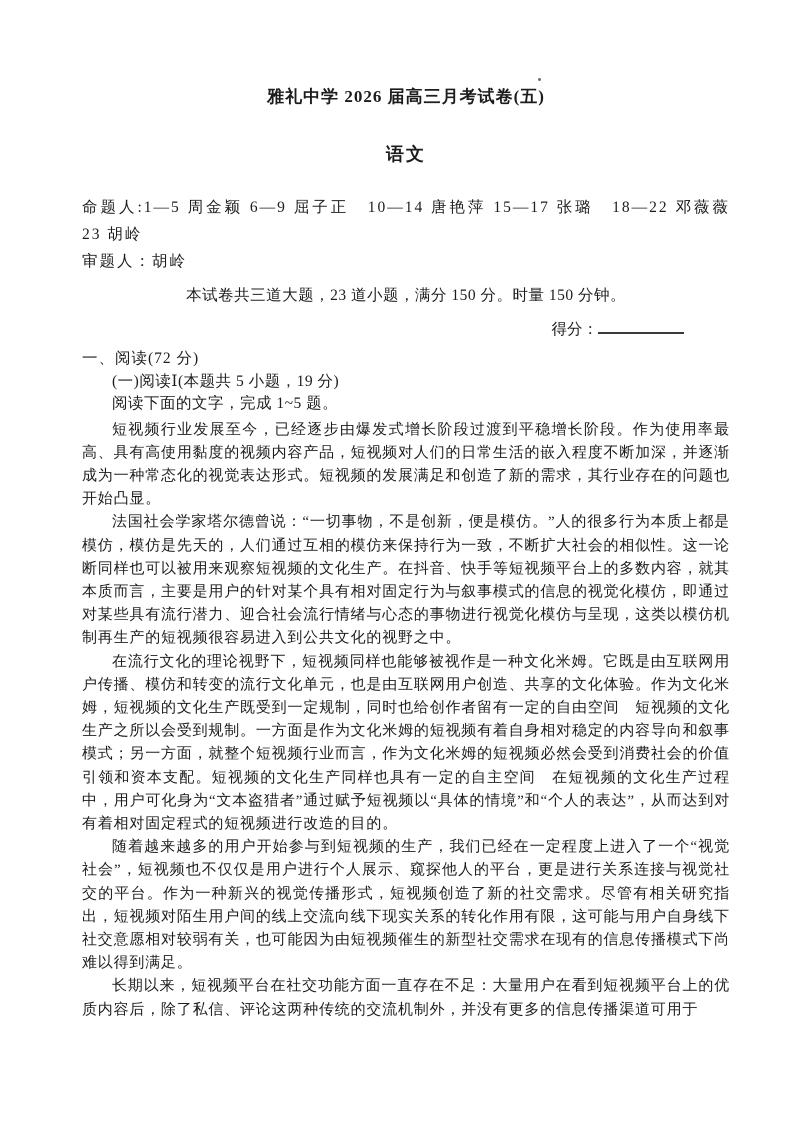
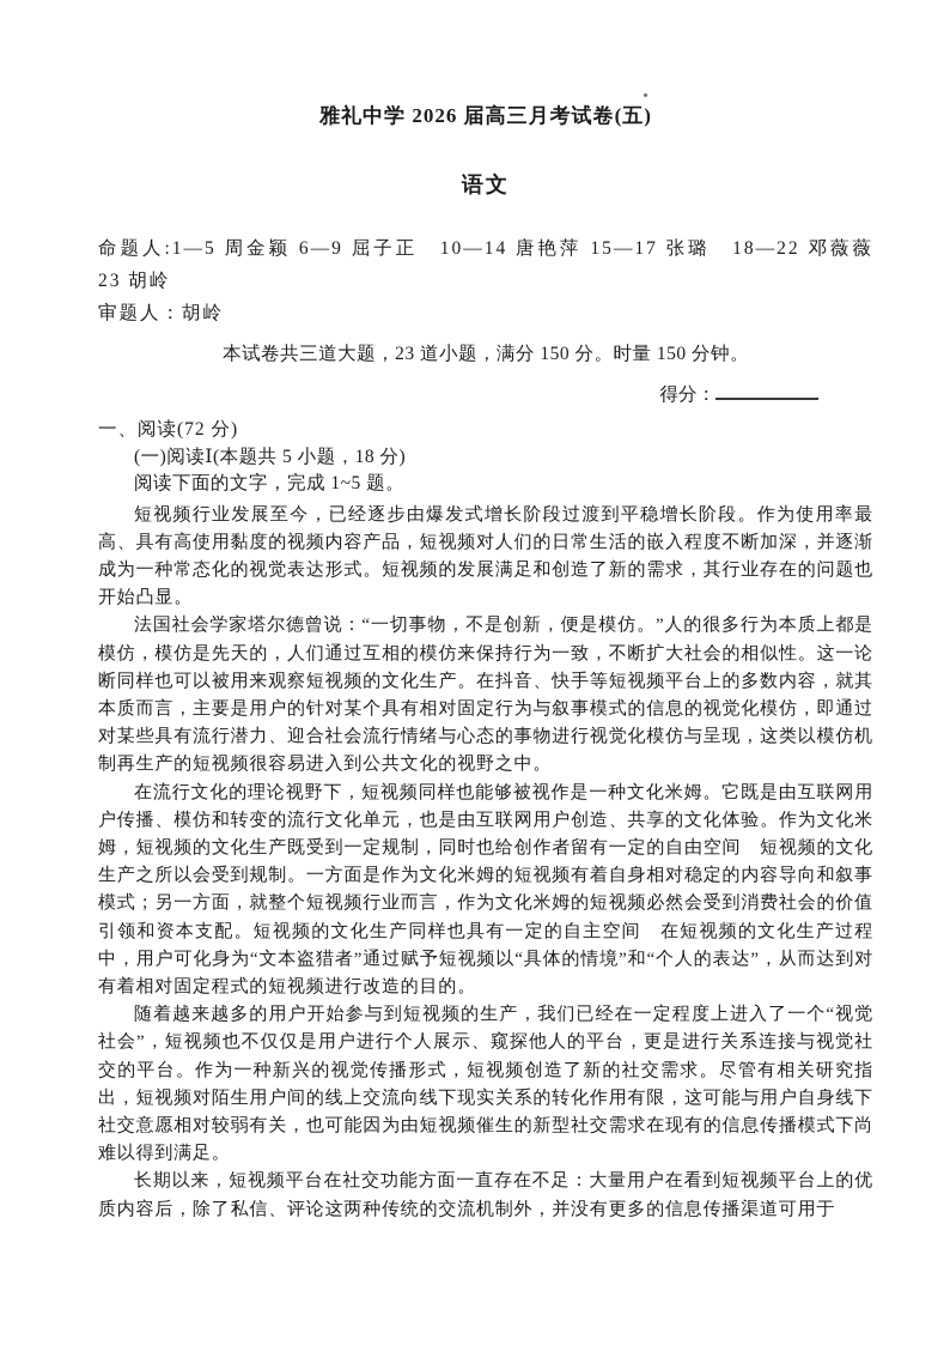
  雅礼中学 2026 届高三月考试卷(五)
  语文
  命题人:1—5 周金颖 6—9 屈子正 10—14 唐艳萍 15—17 张璐 18—22 邓薇薇 23 胡岭
  审题人：胡岭
  本试卷共三道大题，23 道小题，满分 150 分。时量 150 分钟。
  得分：
  一、阅读(72 分)
- (一)阅读Ⅰ(本题共 5 小题，19 分)
+ (一)阅读Ⅰ(本题共 5 小题，18 分)
  阅读下面的文字，完成 1~5 题。
  短视频行业发展至今，已经逐步由爆发式增长阶段过渡到平稳增长阶段。作为使用率最高、具有高使用黏度的视频内容产品，短视频对人们的日常生活的嵌入程度不断加深，并逐渐成为一种常态化的视觉表达形式。短视频的发展满足和创造了新的需求，其行业存在的问题也开始凸显。
  法国社会学家塔尔德曾说：“一切事物，不是创新，便是模仿。”人的很多行为本质上都是模仿，模仿是先天的，人们通过互相的模仿来保持行为一致，不断扩大社会的相似性。这一论断同样也可以被用来观察短视频的文化生产。在抖音、快手等短视频平台上的多数内容，就其本质而言，主要是用户的针对某个具有相对固定行为与叙事模式的信息的视觉化模仿，即通过对某些具有流行潜力、迎合社会流行情绪与心态的事物进行视觉化模仿与呈现，这类以模仿机制再生产的短视频很容易进入到公共文化的视野之中。
  在流行文化的理论视野下，短视频同样也能够被视作是一种文化米姆。它既是由互联网用户传播、模仿和转变的流行文化单元，也是由互联网用户创造、共享的文化体验。作为文化米姆，短视频的文化生产既受到一定规制，同时也给创作者留有一定的自由空间 短视频的文化生产之所以会受到规制。一方面是作为文化米姆的短视频有着自身相对稳定的内容导向和叙事模式；另一方面，就整个短视频行业而言，作为文化米姆的短视频必然会受到消费社会的价值引领和资本支配。短视频的文化生产同样也具有一定的自主空间 在短视频的文化生产过程中，用户可化身为“文本盗猎者”通过赋予短视频以“具体的情境”和“个人的表达”，从而达到对有着相对固定程式的短视频进行改造的目的。
  随着越来越多的用户开始参与到短视频的生产，我们已经在一定程度上进入了一个“视觉社会”，短视频也不仅仅是用户进行个人展示、窥探他人的平台，更是进行关系连接与视觉社交的平台。作为一种新兴的视觉传播形式，短视频创造了新的社交需求。尽管有相关研究指出，短视频对陌生用户间的线上交流向线下现实关系的转化作用有限，这可能与用户自身线下社交意愿相对较弱有关，也可能因为由短视频催生的新型社交需求在现有的信息传播模式下尚难以得到满足。
  长期以来，短视频平台在社交功能方面一直存在不足：大量用户在看到短视频平台上的优质内容后，除了私信、评论这两种传统的交流机制外，并没有更多的信息传播渠道可用于
